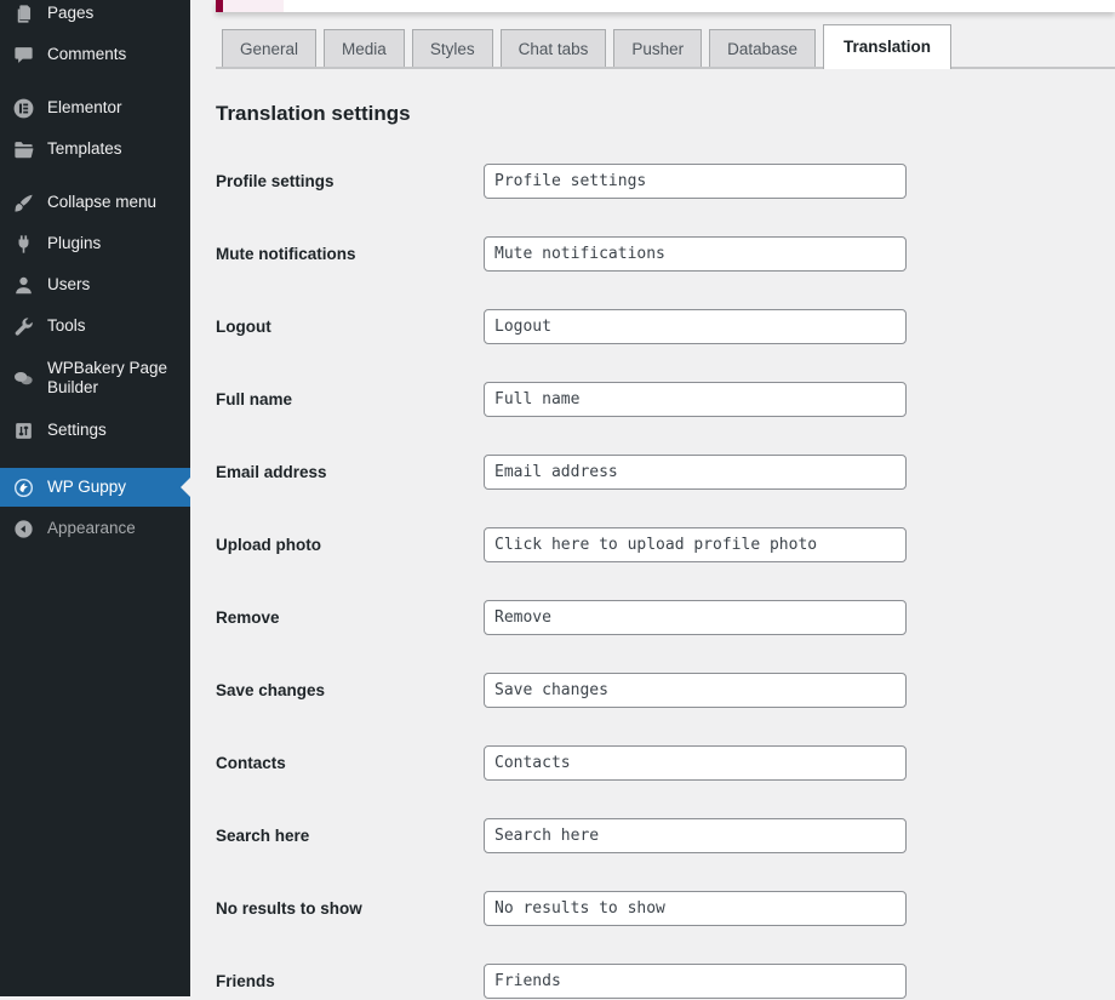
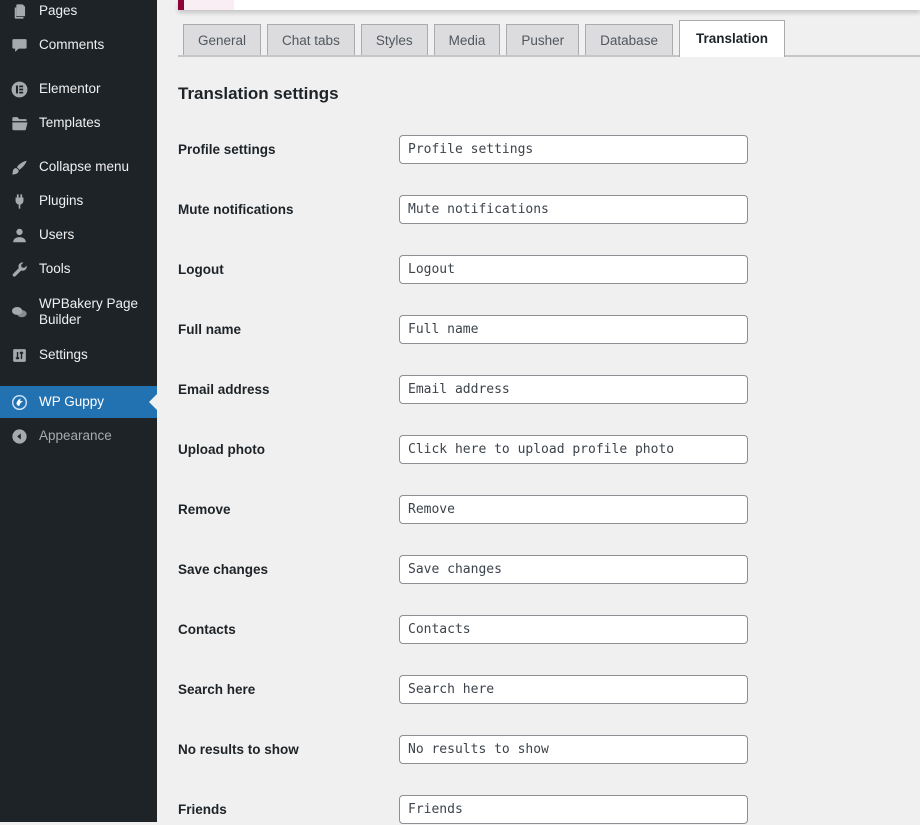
  Pages
  Comments
  Elementor
  Templates
  Collapse menu
  Plugins
  Users
  Tools
  WPBakery Page Builder
  Settings
  WP Guppy
  Appearance
  General
- Media
+ Chat tabs
  Styles
- Chat tabs
+ Media
  Pusher
  Database
  Translation
  Translation settings
  Profile settings
  Profile settings
  Mute notifications
  Mute notifications
  Logout
  Logout
  Full name
  Full name
  Email address
  Email address
  Upload photo
  Click here to upload profile photo
  Remove
  Remove
  Save changes
  Save changes
  Contacts
  Contacts
  Search here
  Search here
  No results to show
  No results to show
  Friends
  Friends
